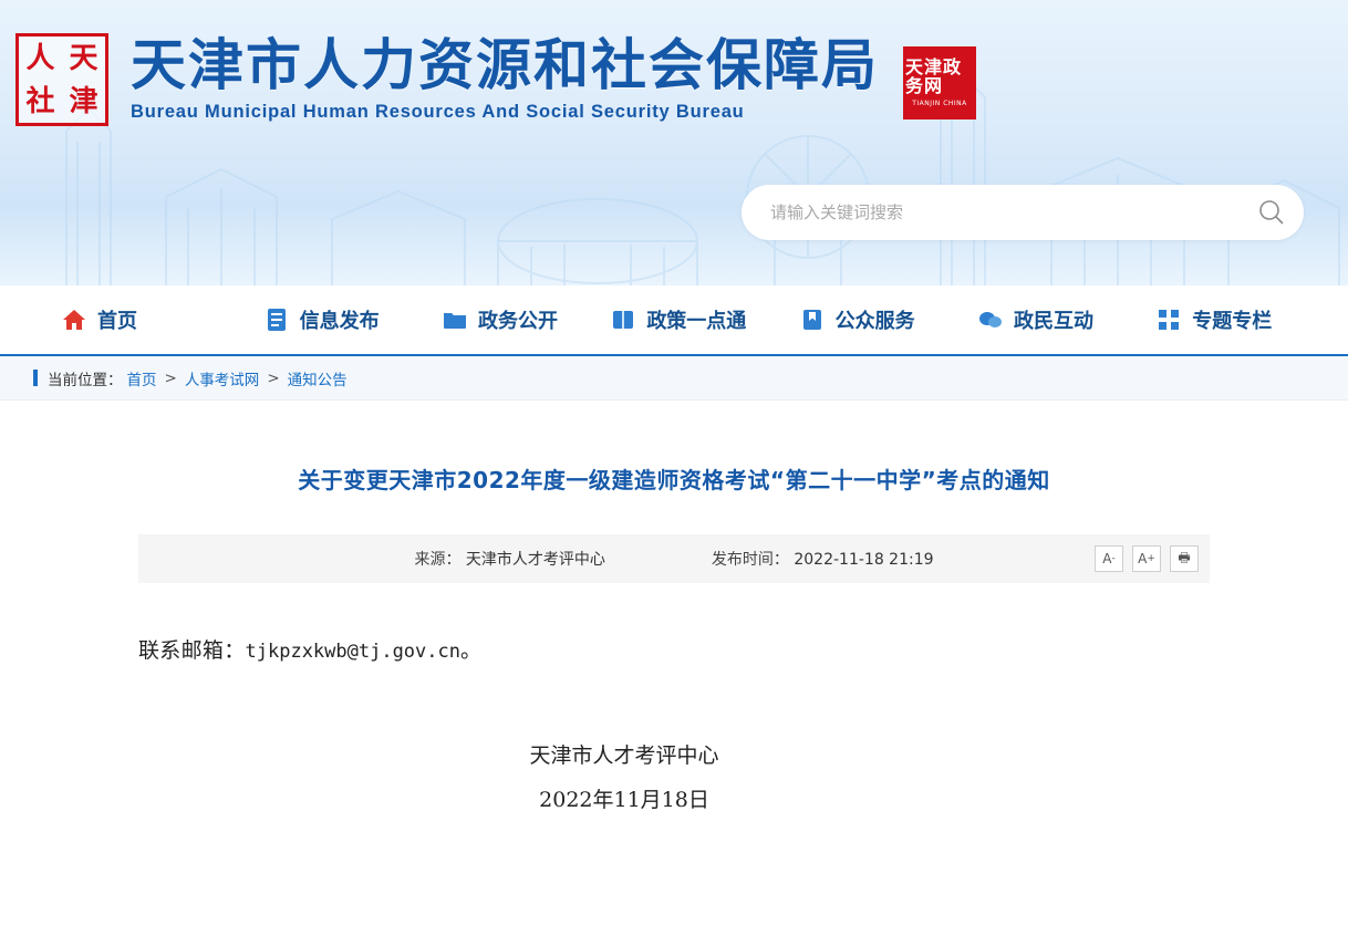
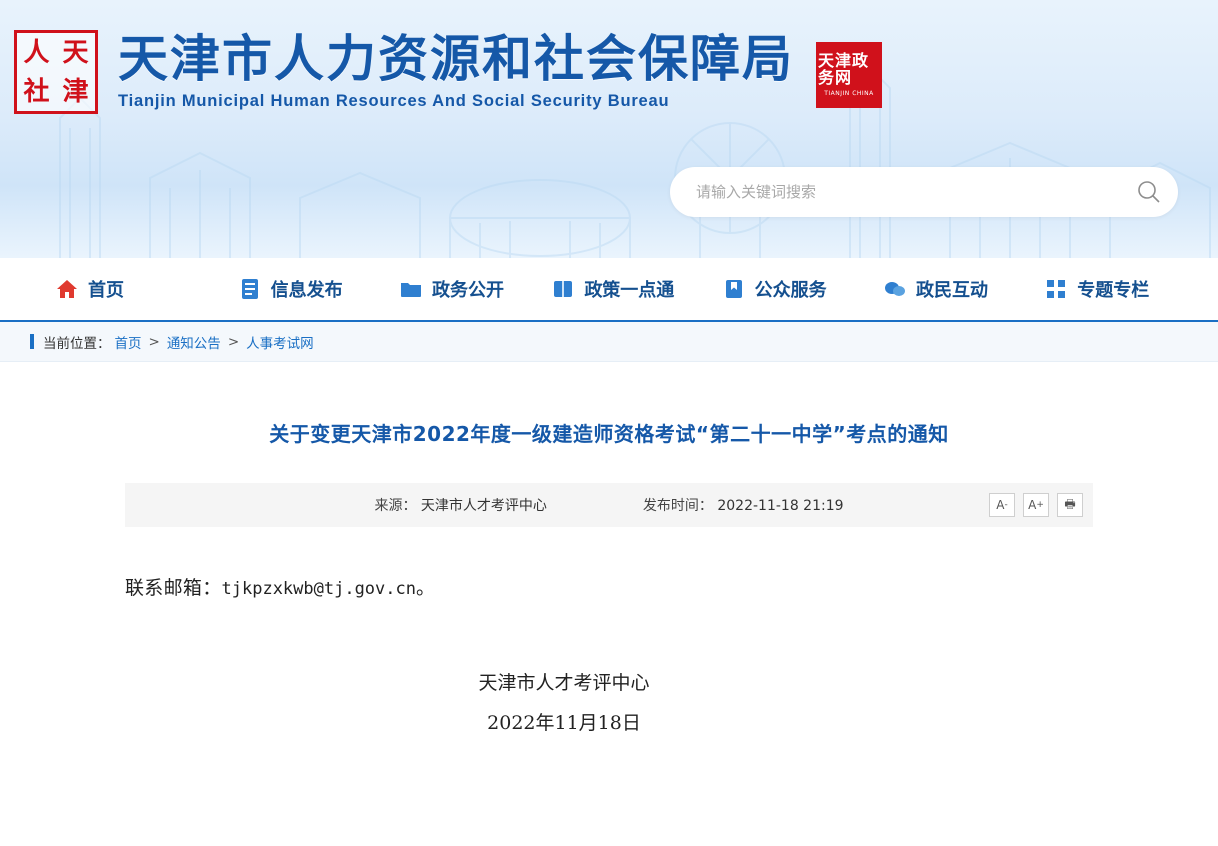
  人
  天
  社
  津
  天津市人力资源和社会保障局
- Bureau Municipal Human Resources And Social Security Bureau
+ Tianjin Municipal Human Resources And Social Security Bureau
  天津政务网
  请输入关键词搜索
  首页
  信息发布
  政务公开
  政策一点通
  公众服务
  政民互动
  专题专栏
  当前位置：
  首页
  >
- 人事考试网
+ 通知公告
  >
- 通知公告
+ 人事考试网
  关于变更天津市2022年度一级建造师资格考试“第二十一中学”考点的通知
  来源： 天津市人才考评中心
  发布时间： 2022-11-18 21:19
  A
  -
  A
  +
  🖶
  联系邮箱：tjkpzxkwb@tj.gov.cn。
  天津市人才考评中心
  2022年11月18日
